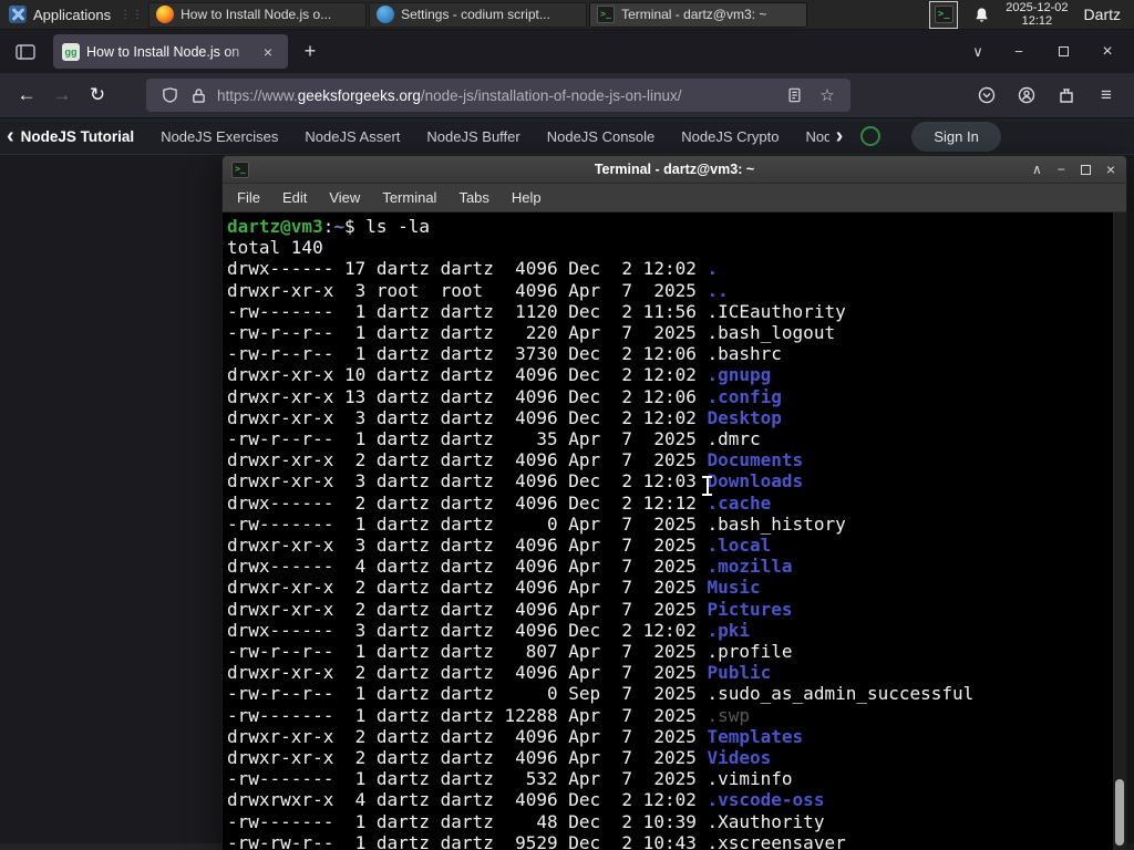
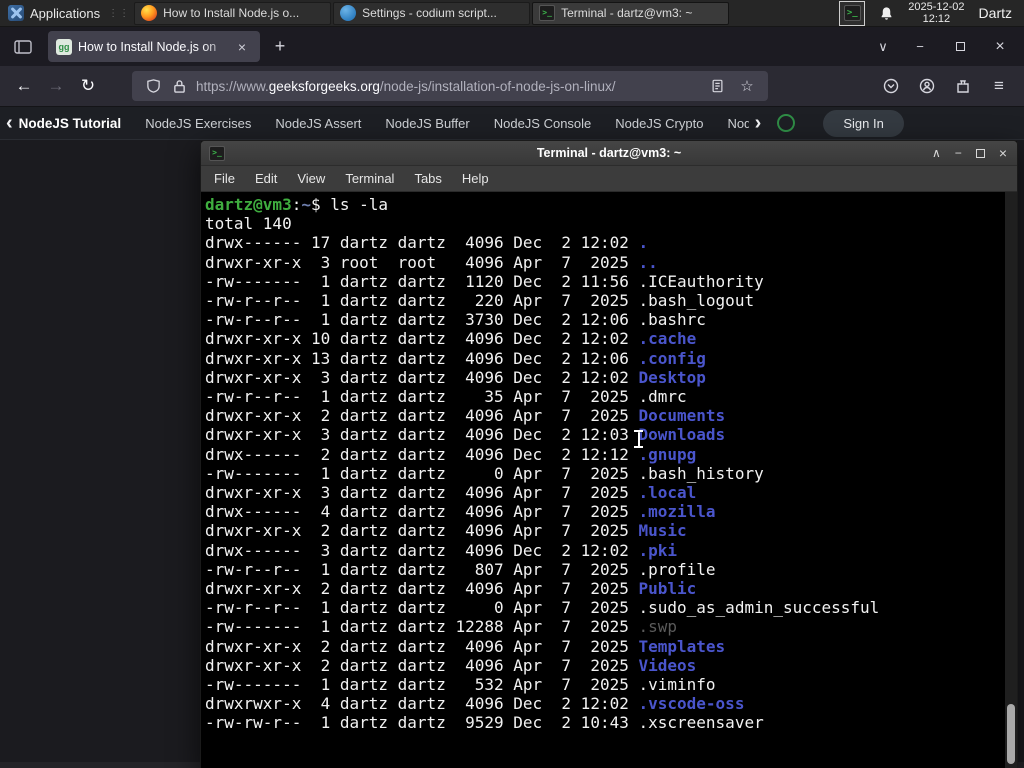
  Applications
  ⋮⋮
  How to Install Node.js o...
  Settings - codium script...
  Terminal - dartz@vm3: ~
  2025-12-02
  12:12
  Dartz
  gg
  How to Install Node.js
  ×
  +
  ∨
  −
  ×
  ←
  →
  ↻
  https://www.geeksforgeeks.org/node-js/installation-of-node-js-on-linux/
  ☆
  ≡
  ‹
  NodeJS Tutorial
  NodeJS Exercises
  NodeJS Assert
  NodeJS Buffer
  NodeJS Console
  NodeJS Crypto
  ›
  Sign In
  Terminal - dartz@vm3: ~
  ∧
  −
  ×
  File
  Edit
  View
  Terminal
  Tabs
  Help
  dartz@vm3:~$ ls -la
  total 140
  drwx------ 17 dartz dartz 4096 Dec 2 12:02 .
  drwxr-xr-x 3 root root 4096 Apr 7 2025 ..
  -rw------- 1 dartz dartz 1120 Dec 2 11:56 .ICEauthority
  -rw-r--r-- 1 dartz dartz 220 Apr 7 2025 .bash_logout
  -rw-r--r-- 1 dartz dartz 3730 Dec 2 12:06 .bashrc
- drwxr-xr-x 10 dartz dartz 4096 Dec 2 12:02 .gnupg
+ drwxr-xr-x 10 dartz dartz 4096 Dec 2 12:02 .cache
  drwxr-xr-x 13 dartz dartz 4096 Dec 2 12:06 .config
  drwxr-xr-x 3 dartz dartz 4096 Dec 2 12:02 Desktop
  -rw-r--r-- 1 dartz dartz 35 Apr 7 2025 .dmrc
  drwxr-xr-x 2 dartz dartz 4096 Apr 7 2025 Documents
  drwxr-xr-x 3 dartz dartz 4096 Dec 2 12:03 Downloads
- drwx------ 2 dartz dartz 4096 Dec 2 12:12 .cache
+ drwx------ 2 dartz dartz 4096 Dec 2 12:12 .gnupg
  -rw------- 1 dartz dartz 0 Apr 7 2025 .bash_history
  drwxr-xr-x 3 dartz dartz 4096 Apr 7 2025 .local
  drwx------ 4 dartz dartz 4096 Apr 7 2025 .mozilla
  drwxr-xr-x 2 dartz dartz 4096 Apr 7 2025 Music
- drwxr-xr-x 2 dartz dartz 4096 Apr 7 2025 Pictures
  drwx------ 3 dartz dartz 4096 Dec 2 12:02 .pki
  -rw-r--r-- 1 dartz dartz 807 Apr 7 2025 .profile
  drwxr-xr-x 2 dartz dartz 4096 Apr 7 2025 Public
- -rw-r--r-- 1 dartz dartz 0 Sep 7 2025 .sudo_as_admin_successful
+ -rw-r--r-- 1 dartz dartz 0 Apr 7 2025 .sudo_as_admin_successful
  -rw------- 1 dartz dartz 12288 Apr 7 2025 .swp
  drwxr-xr-x 2 dartz dartz 4096 Apr 7 2025 Templates
  drwxr-xr-x 2 dartz dartz 4096 Apr 7 2025 Videos
  -rw------- 1 dartz dartz 532 Apr 7 2025 .viminfo
  drwxrwxr-x 4 dartz dartz 4096 Dec 2 12:02 .vscode-oss
- -rw------- 1 dartz dartz 48 Dec 2 10:39 .Xauthority
  -rw-rw-r-- 1 dartz dartz 9529 Dec 2 10:43 .xscreensaver
